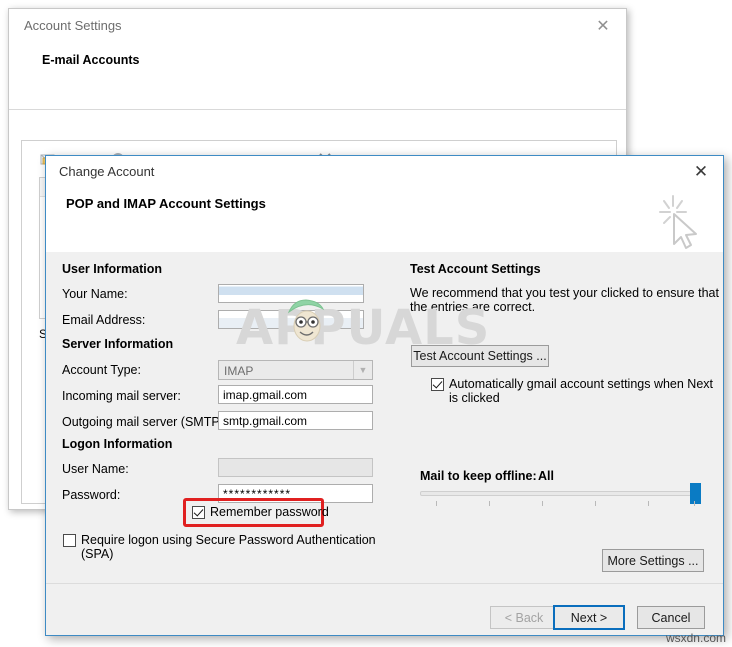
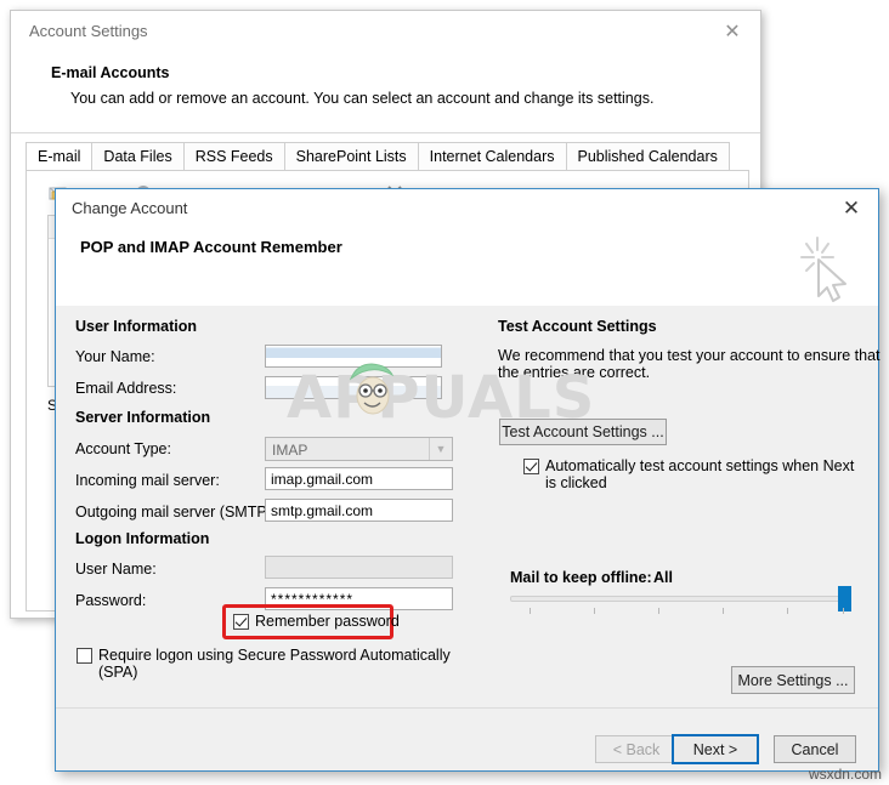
  Account Settings
  ✕
  E-mail Accounts
+ You can add or remove an account. You can select an account and change its settings.
+ E-mail
+ Data Files
+ RSS Feeds
+ SharePoint Lists
+ Internet Calendars
+ Published Calendars
  Change Account
  ✕
- POP and IMAP Account Settings
+ POP and IMAP Account Remember
  User Information
  Your Name:
  Email Address:
  Server Information
  Account Type:
  IMAP
  ▼
  Incoming mail server:
  imap.gmail.com
  Outgoing mail server (SMTP
  smtp.gmail.com
  Logon Information
  User Name:
  Password:
  ************
  Remember password
- Require logon using Secure Password Authentication
+ Require logon using Secure Password Automatically
  (SPA)
  Test Account Settings
- We recommend that you test your clicked to ensure that
+ We recommend that you test your account to ensure that
  the entries are correct.
  Test Account Settings ...
- Automatically gmail account settings when Next
+ Automatically test account settings when Next
  is clicked
  Mail to keep offline:
  All
  More Settings ...
  < Back
  Next >
  Cancel
  APPUALS
  wsxdn.com
